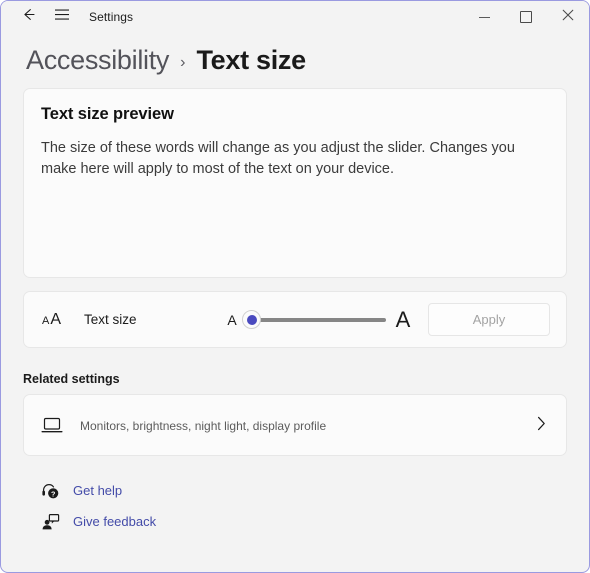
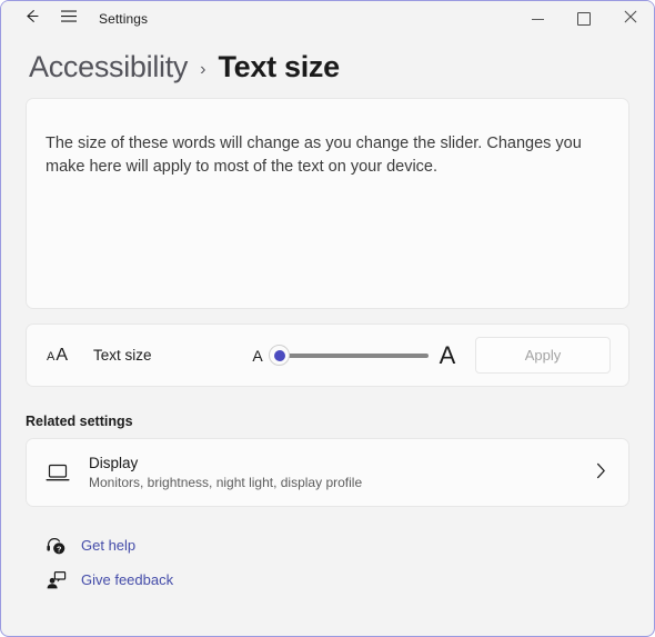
  Settings
  Accessibility
  ›
  Text size
- Text size preview
- The size of these words will change as you adjust the slider. Changes you make here will apply to most of the text on your device.
+ The size of these words will change as you change the slider. Changes you make here will apply to most of the text on your device.
  A
  A
  Text size
  A
  A
  Apply
  Related settings
+ Display
  Monitors, brightness, night light, display profile
  ?
  Get help
  Give feedback
